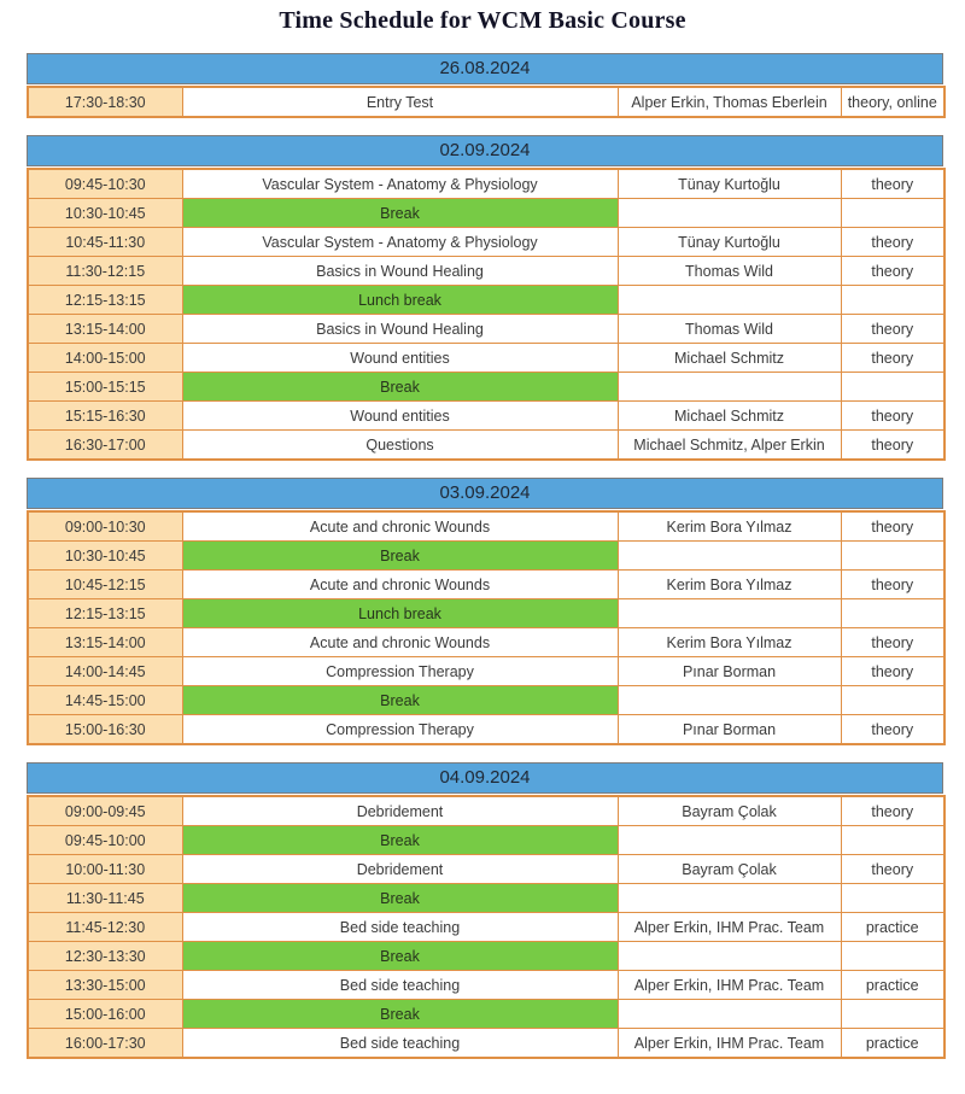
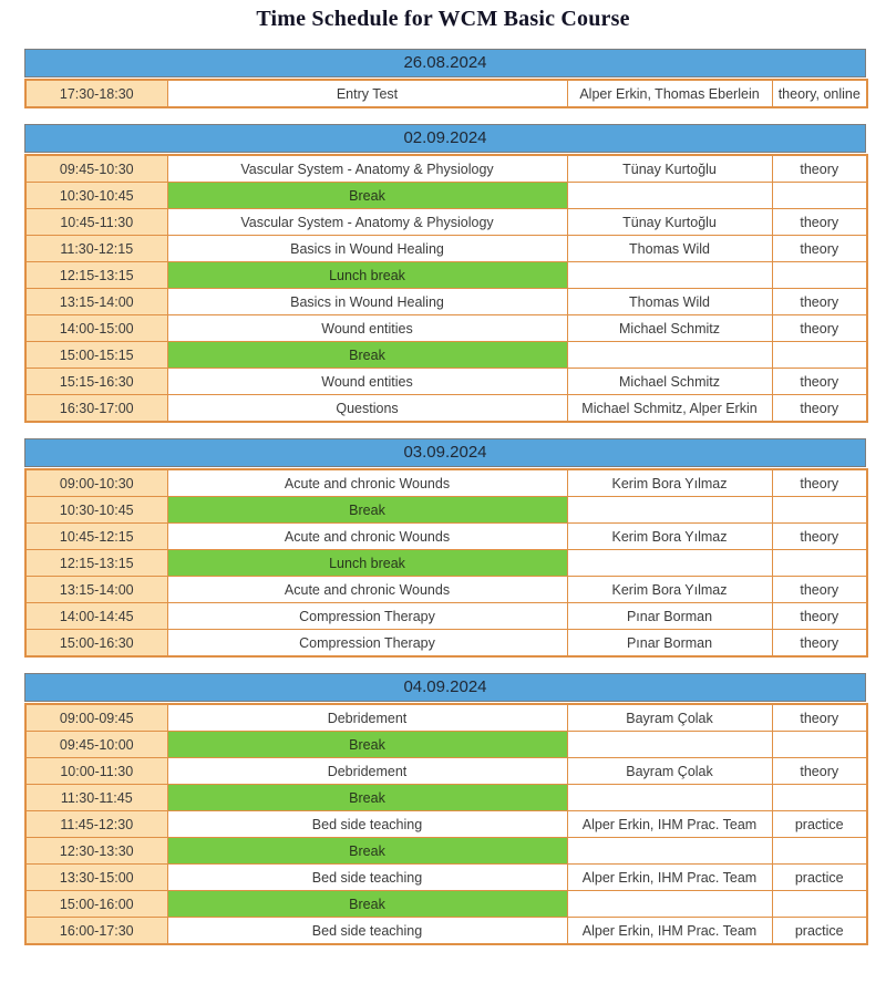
  Time Schedule for WCM Basic Course
  26.08.2024
  17:30-18:30	Entry Test	Alper Erkin, Thomas Eberlein	theory, online
  02.09.2024
  09:45-10:30	Vascular System - Anatomy & Physiology	Tünay Kurtoğlu	theory
  10:30-10:45	Break
  10:45-11:30	Vascular System - Anatomy & Physiology	Tünay Kurtoğlu	theory
  11:30-12:15	Basics in Wound Healing	Thomas Wild	theory
  12:15-13:15	Lunch break
  13:15-14:00	Basics in Wound Healing	Thomas Wild	theory
  14:00-15:00	Wound entities	Michael Schmitz	theory
  15:00-15:15	Break
  15:15-16:30	Wound entities	Michael Schmitz	theory
  16:30-17:00	Questions	Michael Schmitz, Alper Erkin	theory
  03.09.2024
  09:00-10:30	Acute and chronic Wounds	Kerim Bora Yılmaz	theory
  10:30-10:45	Break
  10:45-12:15	Acute and chronic Wounds	Kerim Bora Yılmaz	theory
  12:15-13:15	Lunch break
  13:15-14:00	Acute and chronic Wounds	Kerim Bora Yılmaz	theory
  14:00-14:45	Compression Therapy	Pınar Borman	theory
- 14:45-15:00	Break
  15:00-16:30	Compression Therapy	Pınar Borman	theory
  04.09.2024
  09:00-09:45	Debridement	Bayram Çolak	theory
  09:45-10:00	Break
  10:00-11:30	Debridement	Bayram Çolak	theory
  11:30-11:45	Break
  11:45-12:30	Bed side teaching	Alper Erkin, IHM Prac. Team	practice
  12:30-13:30	Break
  13:30-15:00	Bed side teaching	Alper Erkin, IHM Prac. Team	practice
  15:00-16:00	Break
  16:00-17:30	Bed side teaching	Alper Erkin, IHM Prac. Team	practice
